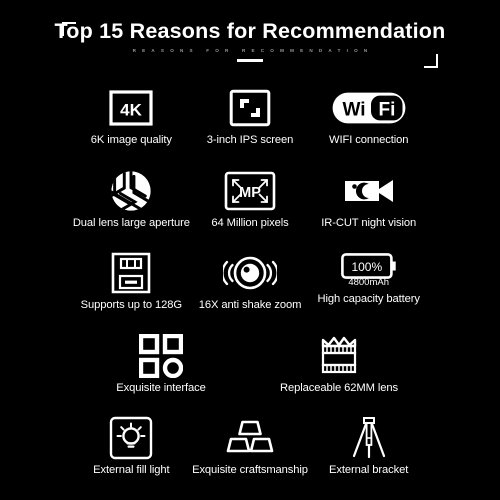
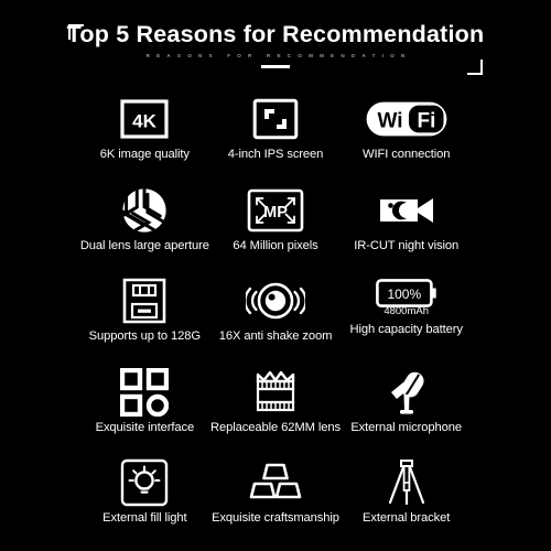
- Top 15 Reasons for Recommendation
+ Top 5 Reasons for Recommendation
  4K
  6K image quality
- 3-inch IPS screen
+ 4-inch IPS screen
  Wi
  Fi
  WIFI connection
  Dual lens large aperture
  MP
  64 Million pixels
  IR-CUT night vision
  Supports up to 128G
  16X anti shake zoom
  100%
  4800mAh
  High capacity battery
  Exquisite interface
  Replaceable 62MM lens
+ External microphone
  External fill light
  Exquisite craftsmanship
  External bracket
